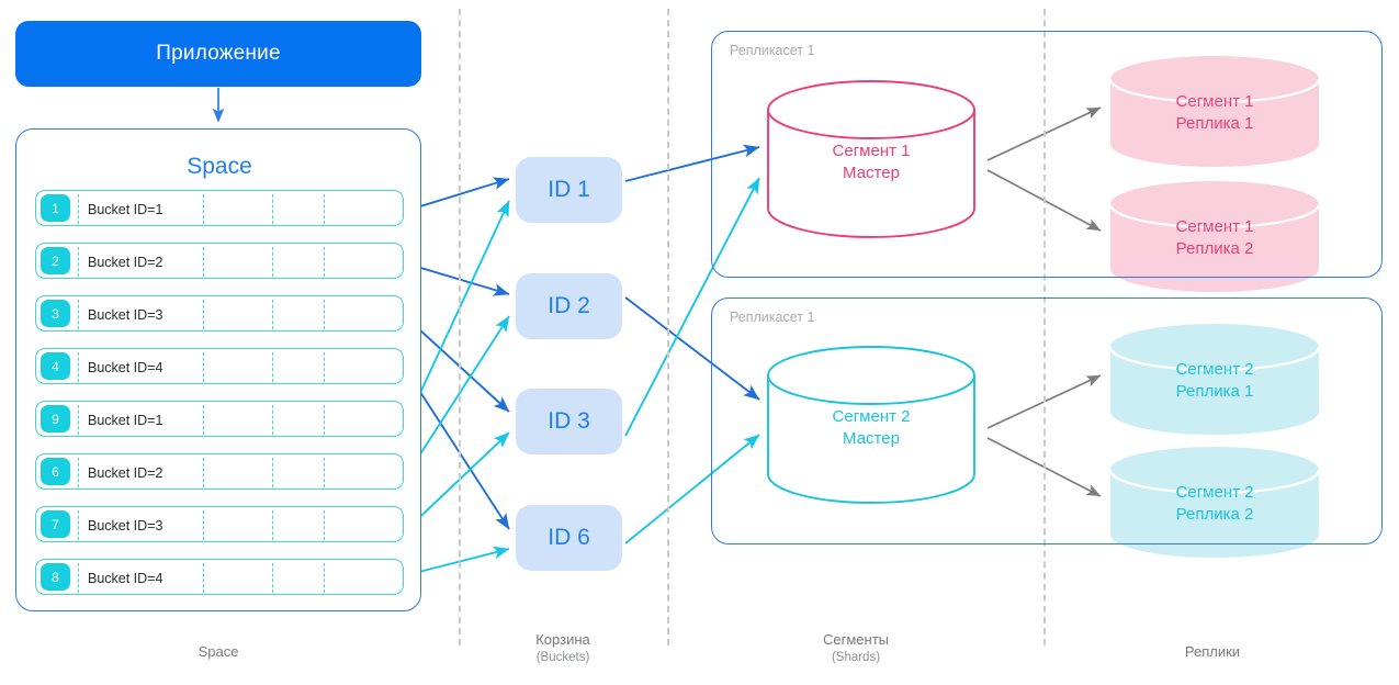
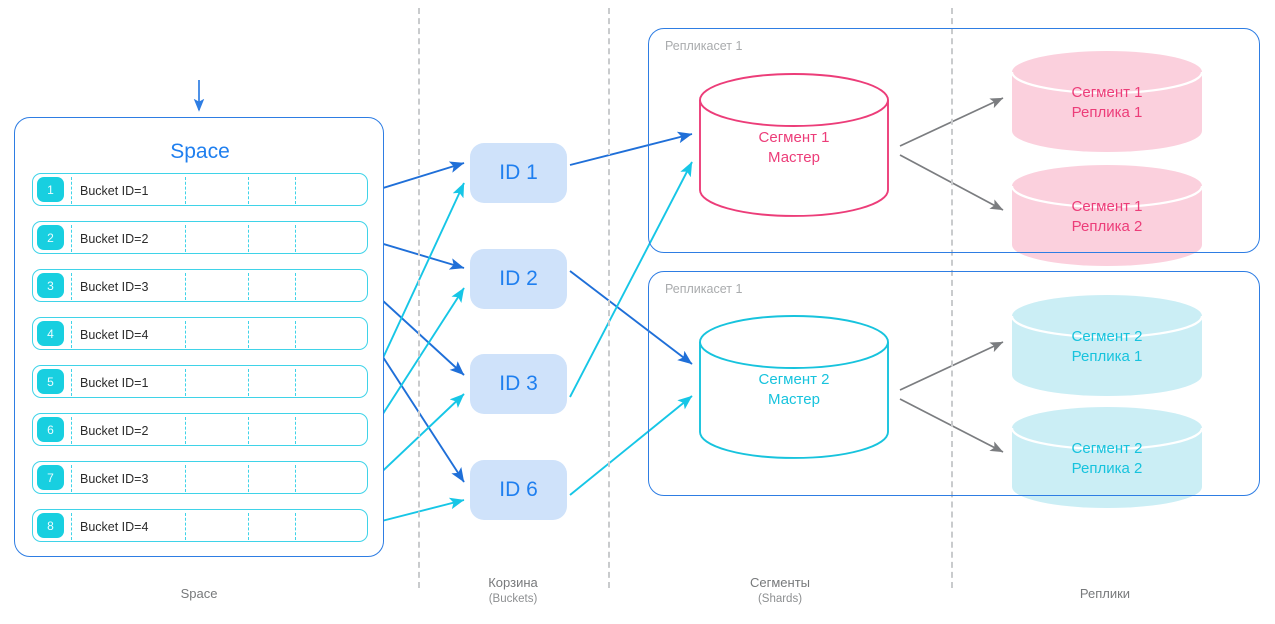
- Приложение
  Space
  1
  Bucket ID=1
  2
  Bucket ID=2
  3
  Bucket ID=3
  4
  Bucket ID=4
- 9
+ 5
  Bucket ID=1
  6
  Bucket ID=2
  7
  Bucket ID=3
  8
  Bucket ID=4
  ID 1
  ID 2
  ID 3
  ID 6
  Репликасет 1
  Репликасет 1
  Сегмент 1
  Мастер
  Сегмент 2
  Мастер
  Сегмент 1
  Реплика 1
  Сегмент 1
  Реплика 2
  Сегмент 2
  Реплика 1
  Сегмент 2
  Реплика 2
  Space
  Корзина
  (Buckets)
  Сегменты
  (Shards)
  Реплики
